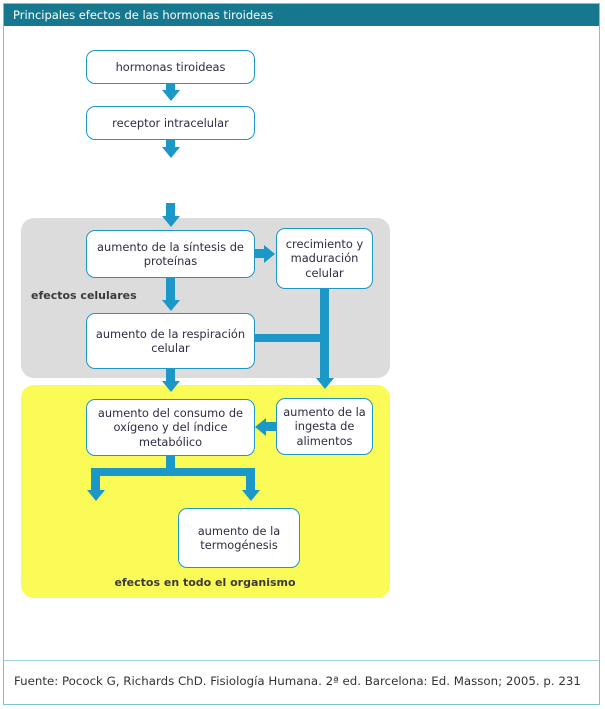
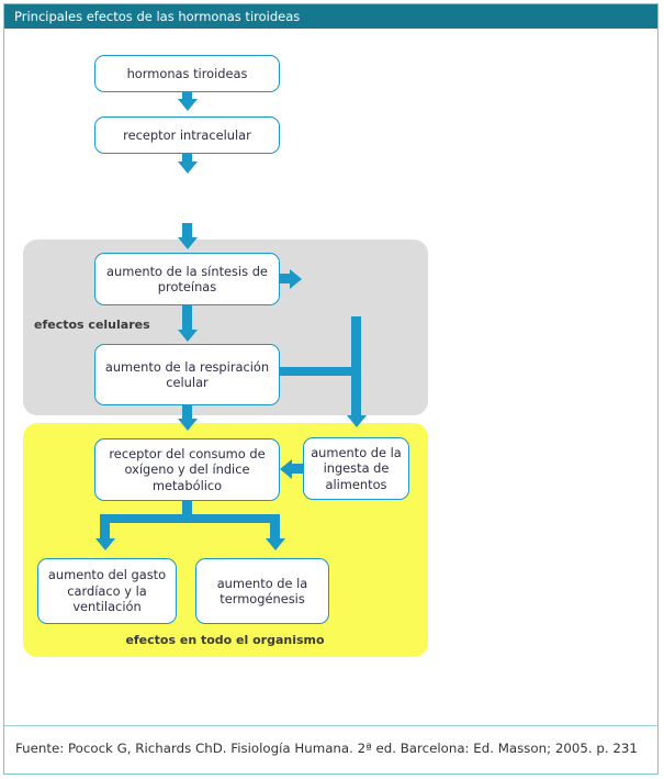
  Principales efectos de las hormonas tiroideas
  efectos celulares
  efectos en todo el organismo
  hormonas tiroideas
  receptor intracelular
  aumento de la síntesis de proteínas
- crecimiento y maduración celular
  aumento de la respiración celular
- aumento del consumo de oxígeno y del índice metabólico
+ receptor del consumo de oxígeno y del índice metabólico
  aumento de la ingesta de alimentos
+ aumento del gasto cardíaco y la ventilación
  aumento de la termogénesis
  Fuente: Pocock G, Richards ChD. Fisiología Humana. 2ª ed. Barcelona: Ed. Masson; 2005. p. 231
